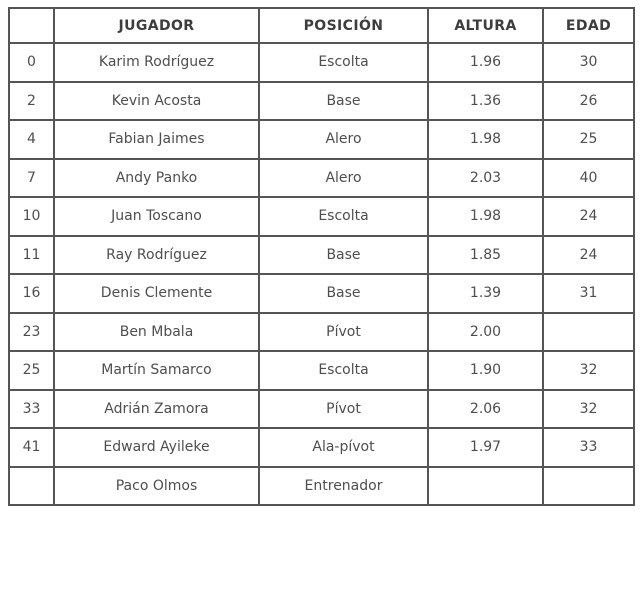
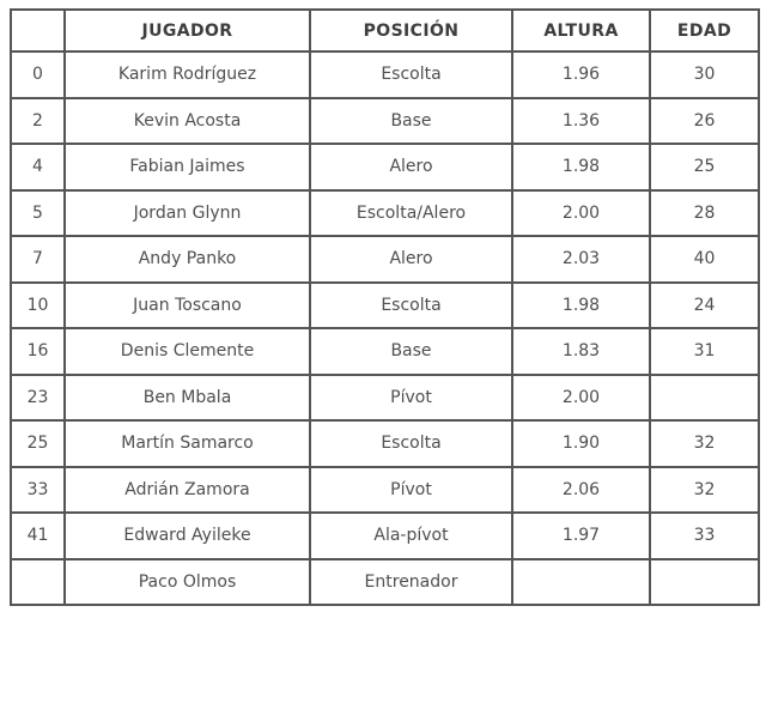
  	JUGADOR	POSICIÓN	ALTURA	EDAD
  0	Karim Rodríguez	Escolta	1.96	30
  2	Kevin Acosta	Base	1.36	26
  4	Fabian Jaimes	Alero	1.98	25
+ 5	Jordan Glynn	Escolta/Alero	2.00	28
  7	Andy Panko	Alero	2.03	40
  10	Juan Toscano	Escolta	1.98	24
- 11	Ray Rodríguez	Base	1.85	24
- 16	Denis Clemente	Base	1.39	31
+ 16	Denis Clemente	Base	1.83	31
  23	Ben Mbala	Pívot	2.00
  25	Martín Samarco	Escolta	1.90	32
  33	Adrián Zamora	Pívot	2.06	32
  41	Edward Ayileke	Ala-pívot	1.97	33
  	Paco Olmos	Entrenador
